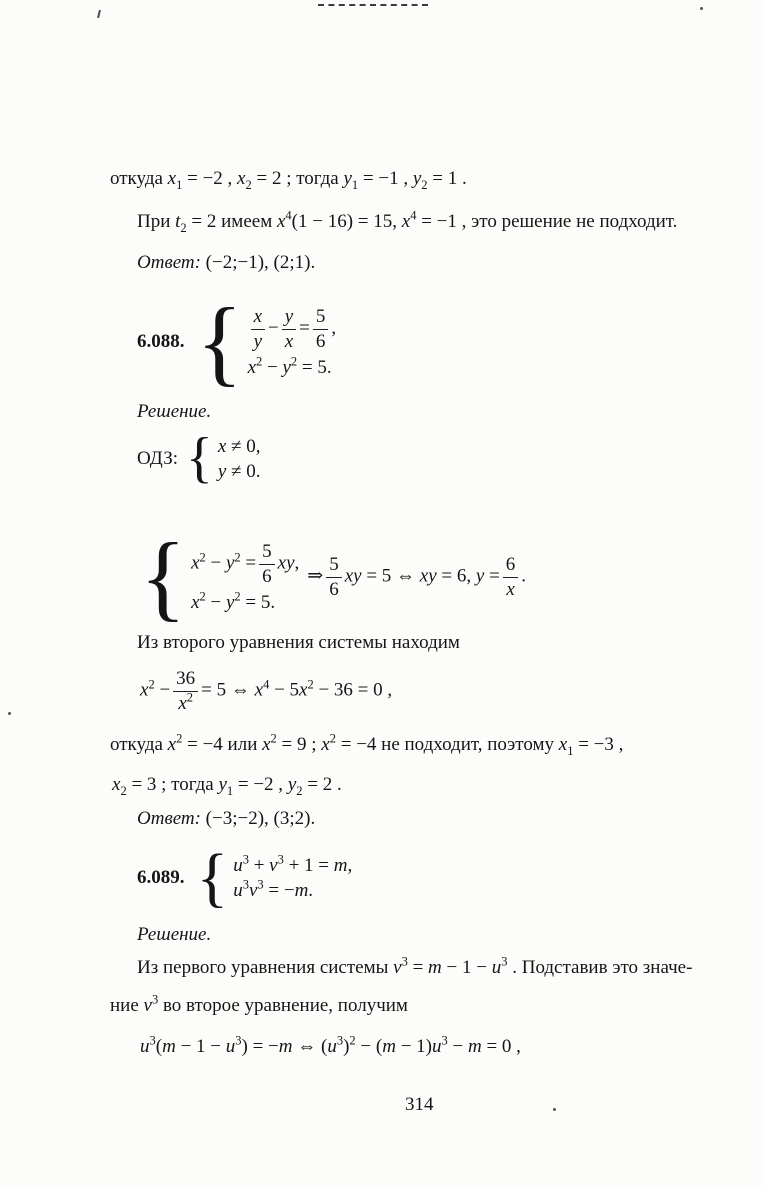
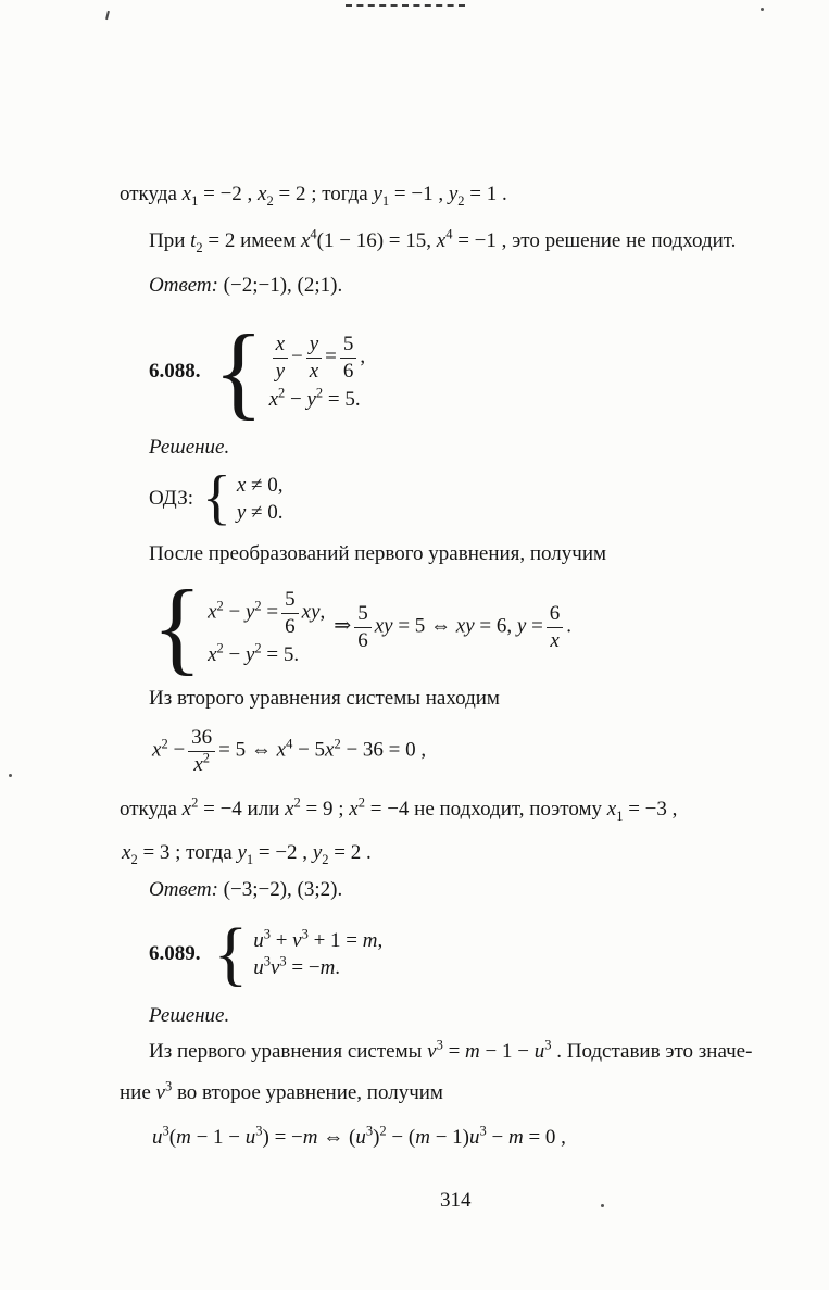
  откуда x1 = −2 , x2 = 2 ; тогда y1 = −1 , y2 = 1 .
  При t2 = 2 имеем x4(1 − 16) = 15, x4 = −1 , это решение не подходит.
  Ответ: (−2;−1), (2;1).
  6.088.
  {
  x
  y
  −
  y
  x
  =
  5
  6
  ,
  x2 − y2 = 5.
  Решение.
  ОДЗ:
  {
  x ≠ 0,
  y ≠ 0.
+ После преобразований первого уравнения, получим
  {
  x2 − y2 =
  5
  6
  xy,
  x2 − y2 = 5.
  ⇒
  5
  6
  xy = 5 ⇔ xy = 6, y =
  6
  x
  .
  Из второго уравнения системы находим
  x2 −
  36
  x2
  = 5 ⇔ x4 − 5x2 − 36 = 0 ,
  откуда x2 = −4 или x2 = 9 ; x2 = −4 не подходит, поэтому x1 = −3 ,
  x2 = 3 ; тогда y1 = −2 , y2 = 2 .
  Ответ: (−3;−2), (3;2).
  6.089.
  {
  u3 + v3 + 1 = m,
  u3v3 = −m.
  Решение.
  Из первого уравнения системы v3 = m − 1 − u3 . Подставив это значе-
  ние v3 во второе уравнение, получим
  u3(m − 1 − u3) = −m ⇔ (u3)2 − (m − 1)u3 − m = 0 ,
  314
